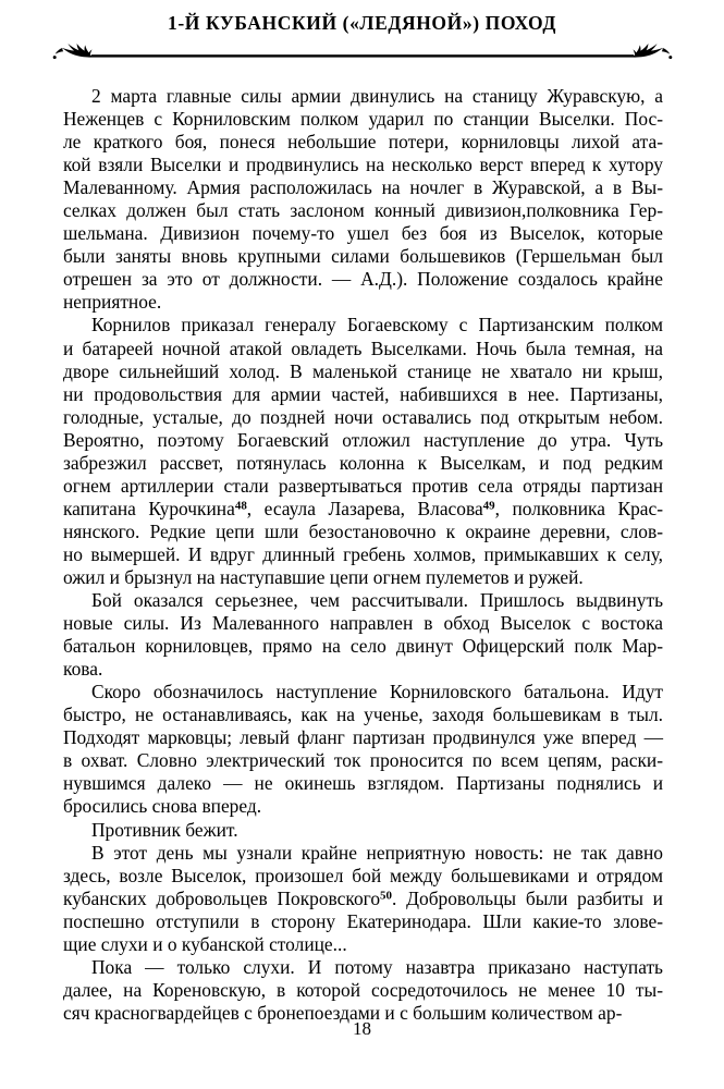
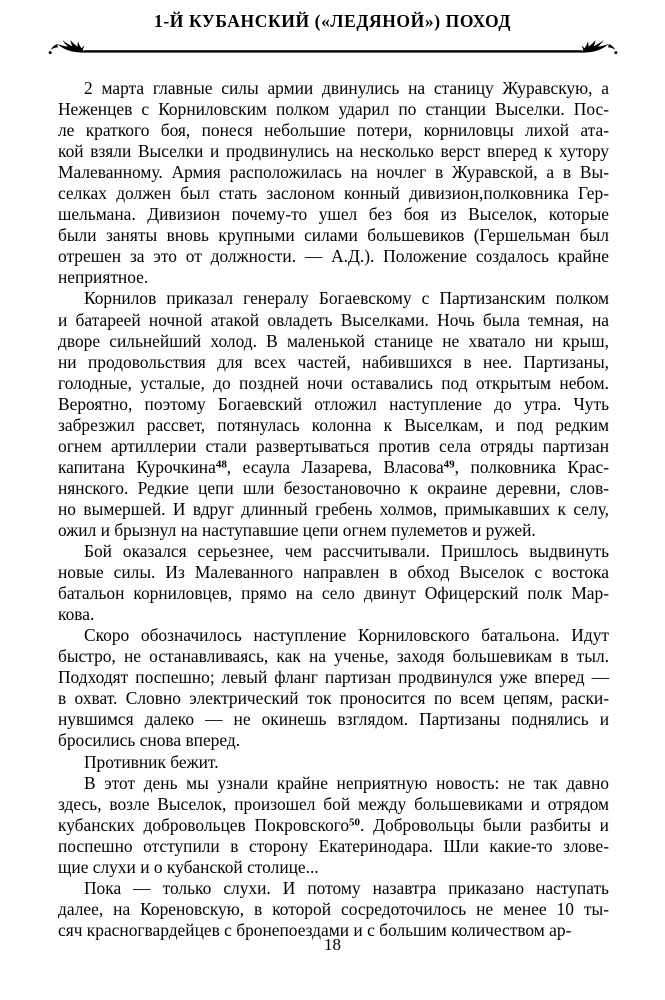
  1-Й КУБАНСКИЙ («ЛЕДЯНОЙ») ПОХОД
  2 марта главные силы армии двинулись на станицу Журавскую, а
  Неженцев с Корниловским полком ударил по станции Выселки. Пос-
  ле краткого боя, понеся небольшие потери, корниловцы лихой ата-
  кой взяли Выселки и продвинулись на несколько верст вперед к хутору
  Малеванному. Армия расположилась на ночлег в Журавской, а в Вы-
  селках должен был стать заслоном конный дивизион,полковника Гер-
  шельмана. Дивизион почему-то ушел без боя из Выселок, которые
  были заняты вновь крупными силами большевиков (Гершельман был
  отрешен за это от должности. — А.Д.). Положение создалось крайне
  неприятное.
  Корнилов приказал генералу Богаевскому с Партизанским полком
  и батареей ночной атакой овладеть Выселками. Ночь была темная, на
  дворе сильнейший холод. В маленькой станице не хватало ни крыш,
- ни продовольствия для армии частей, набившихся в нее. Партизаны,
+ ни продовольствия для всех частей, набившихся в нее. Партизаны,
  голодные, усталые, до поздней ночи оставались под открытым небом.
  Вероятно, поэтому Богаевский отложил наступление до утра. Чуть
  забрезжил рассвет, потянулась колонна к Выселкам, и под редким
  огнем артиллерии стали развертываться против села отряды партизан
  капитана Курочкина48, есаула Лазарева, Власова49, полковника Крас-
  нянского. Редкие цепи шли безостановочно к окраине деревни, слов-
  но вымершей. И вдруг длинный гребень холмов, примыкавших к селу,
  ожил и брызнул на наступавшие цепи огнем пулеметов и ружей.
  Бой оказался серьезнее, чем рассчитывали. Пришлось выдвинуть
  новые силы. Из Малеванного направлен в обход Выселок с востока
  батальон корниловцев, прямо на село двинут Офицерский полк Мар-
  кова.
  Скоро обозначилось наступление Корниловского батальона. Идут
  быстро, не останавливаясь, как на ученье, заходя большевикам в тыл.
- Подходят марковцы; левый фланг партизан продвинулся уже вперед —
+ Подходят поспешно; левый фланг партизан продвинулся уже вперед —
  в охват. Словно электрический ток проносится по всем цепям, раски-
  нувшимся далеко — не окинешь взглядом. Партизаны поднялись и
  бросились снова вперед.
  Противник бежит.
  В этот день мы узнали крайне неприятную новость: не так давно
  здесь, возле Выселок, произошел бой между большевиками и отрядом
  кубанских добровольцев Покровского50. Добровольцы были разбиты и
  поспешно отступили в сторону Екатеринодара. Шли какие-то злове-
  щие слухи и о кубанской столице...
  Пока — только слухи. И потому назавтра приказано наступать
  далее, на Кореновскую, в которой сосредоточилось не менее 10 ты-
  сяч красногвардейцев с бронепоездами и с большим количеством ар-
  18
